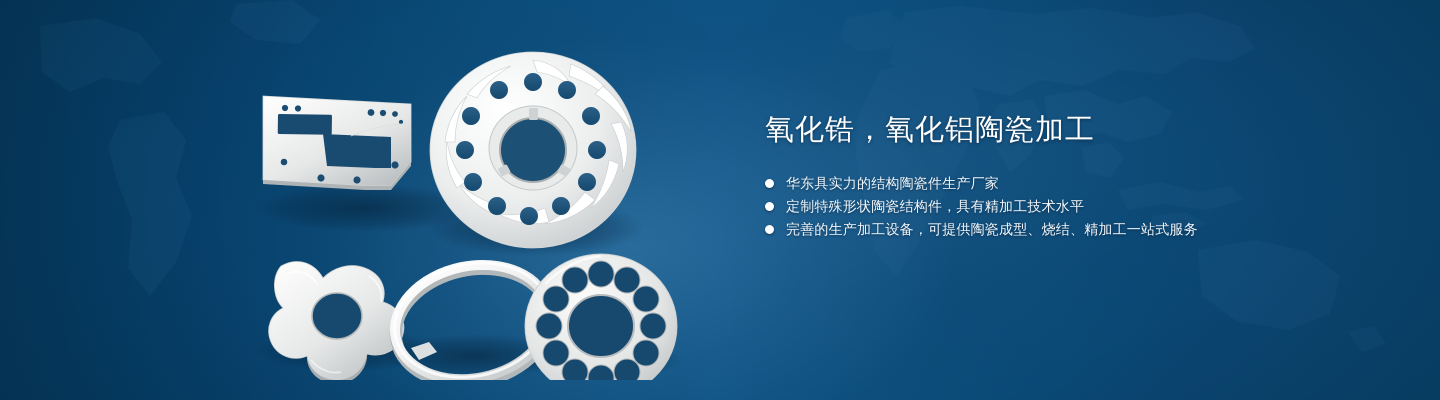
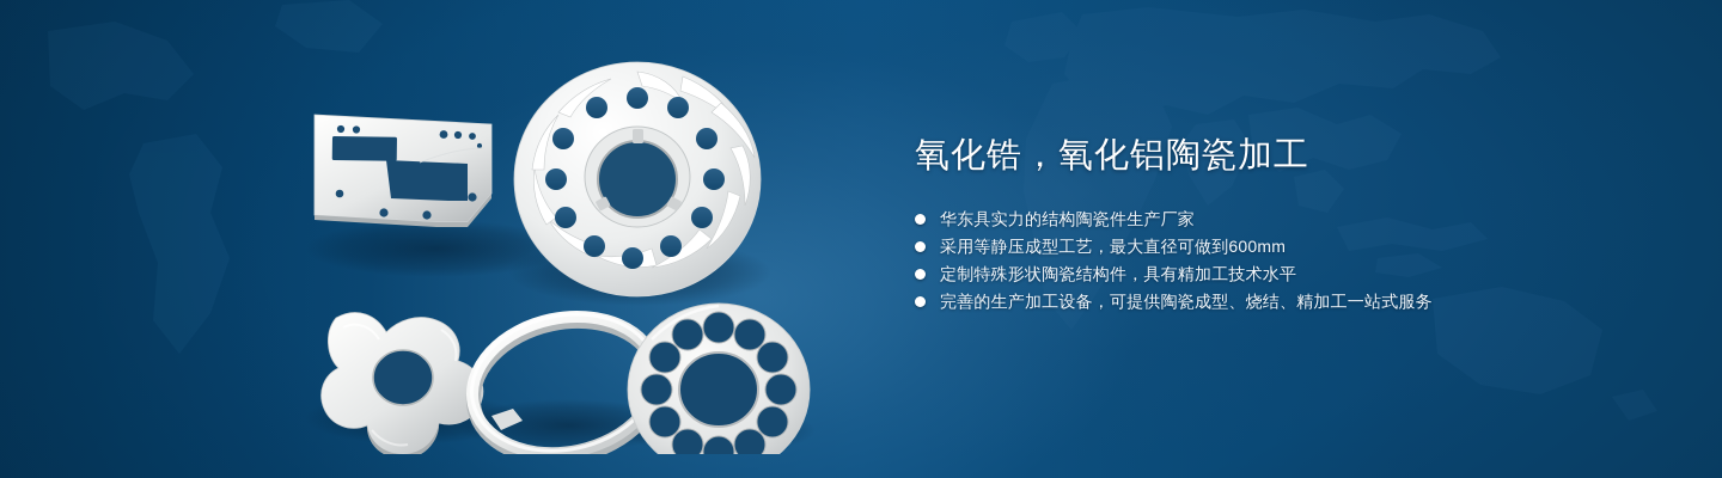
  氧化锆，氧化铝陶瓷加工
  华东具实力的结构陶瓷件生产厂家
+ 采用等静压成型工艺，最大直径可做到600mm
  定制特殊形状陶瓷结构件，具有精加工技术水平
  完善的生产加工设备，可提供陶瓷成型、烧结、精加工一站式服务
